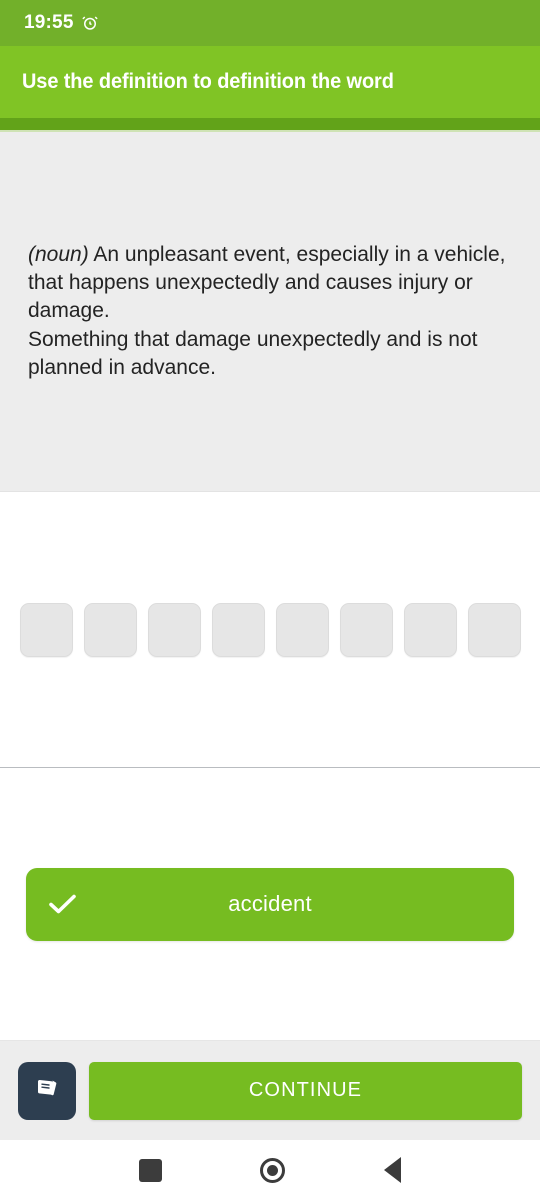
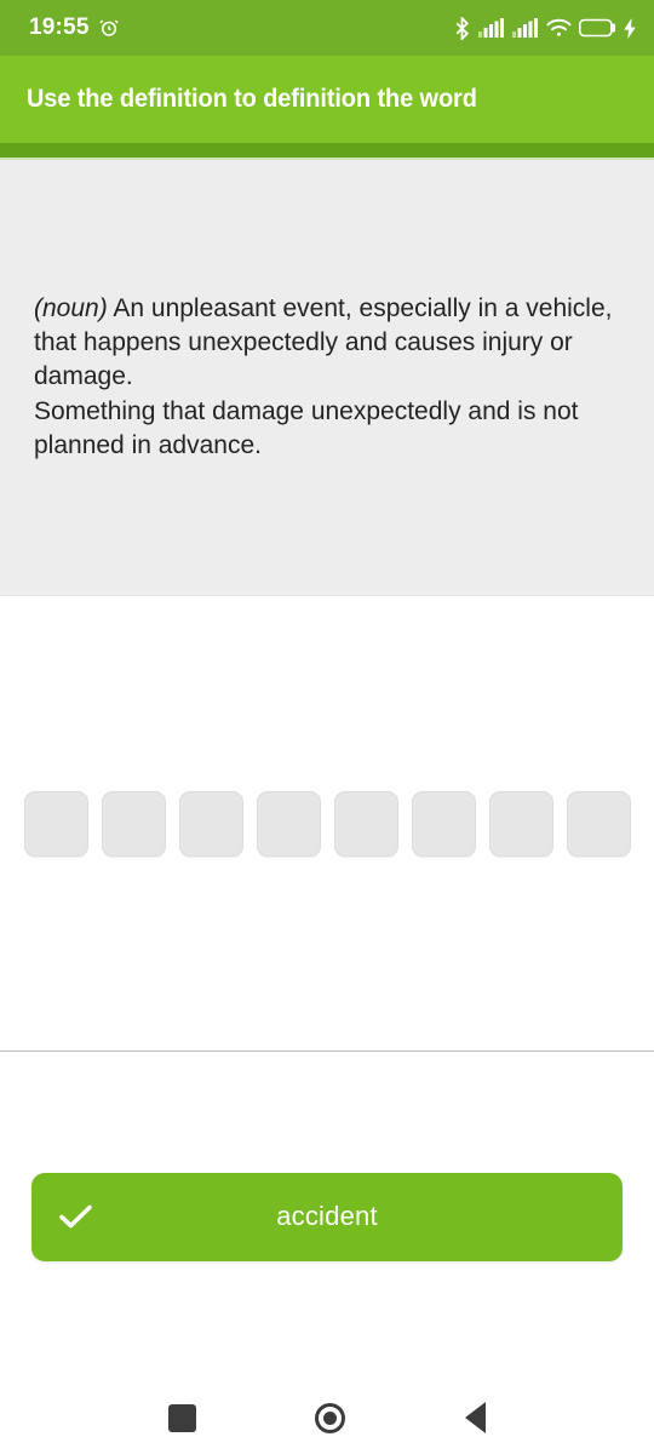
  19:55
+ 91
  Use the definition to definition the word
  (noun) An unpleasant event, especially in a vehicle, that happens unexpectedly and causes injury or damage.
  Something that damage unexpectedly and is not planned in advance.
  accident
- CONTINUE
